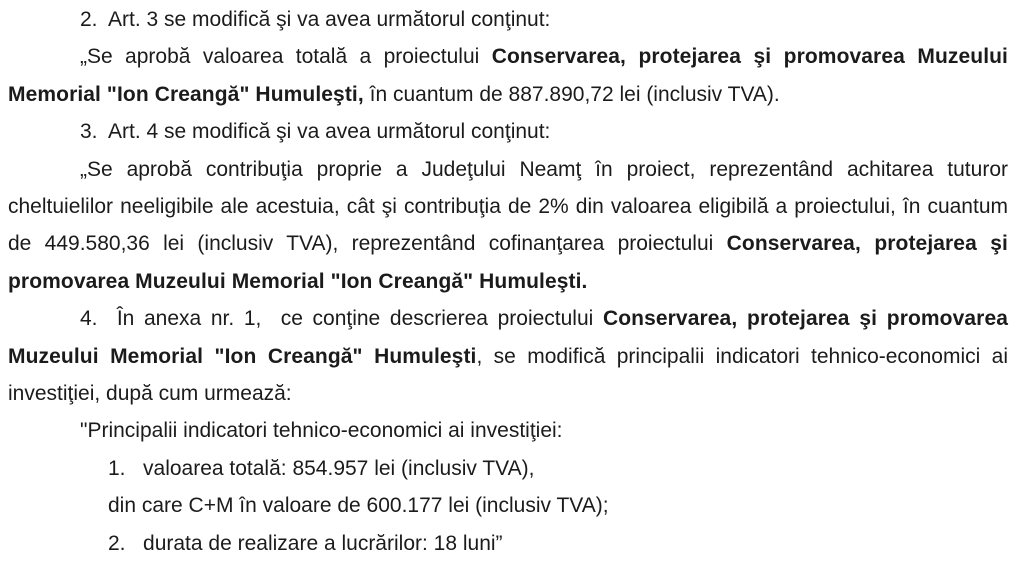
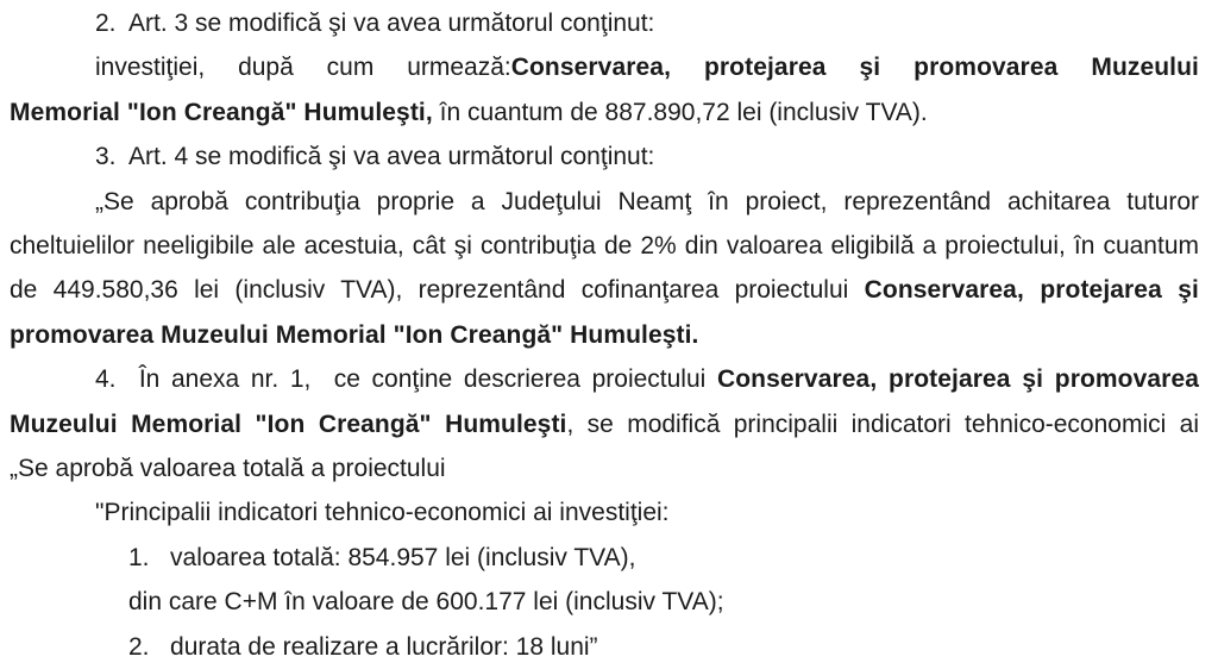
  2. Art. 3 se modifică şi va avea următorul conţinut:
- „Se aprobă valoarea totală a proiectului Conservarea, protejarea şi promovarea Muzeului
+ investiţiei, după cum urmează:Conservarea, protejarea şi promovarea Muzeului
  Memorial "Ion Creangă" Humuleşti, în cuantum de 887.890,72 lei (inclusiv TVA).
  3. Art. 4 se modifică şi va avea următorul conţinut:
  „Se aprobă contribuţia proprie a Judeţului Neamţ în proiect, reprezentând achitarea tuturor
  cheltuielilor neeligibile ale acestuia, cât şi contribuţia de 2% din valoarea eligibilă a proiectului, în cuantum
  de 449.580,36 lei (inclusiv TVA), reprezentând cofinanţarea proiectului Conservarea, protejarea şi
  promovarea Muzeului Memorial "Ion Creangă" Humuleşti.
  4. În anexa nr. 1, ce conţine descrierea proiectului Conservarea, protejarea şi promovarea
  Muzeului Memorial "Ion Creangă" Humuleşti, se modifică principalii indicatori tehnico-economici ai
- investiţiei, după cum urmează:
+ „Se aprobă valoarea totală a proiectului
  "Principalii indicatori tehnico-economici ai investiţiei:
  1. valoarea totală: 854.957 lei (inclusiv TVA),
  din care C+M în valoare de 600.177 lei (inclusiv TVA);
  2. durata de realizare a lucrărilor: 18 luni”
